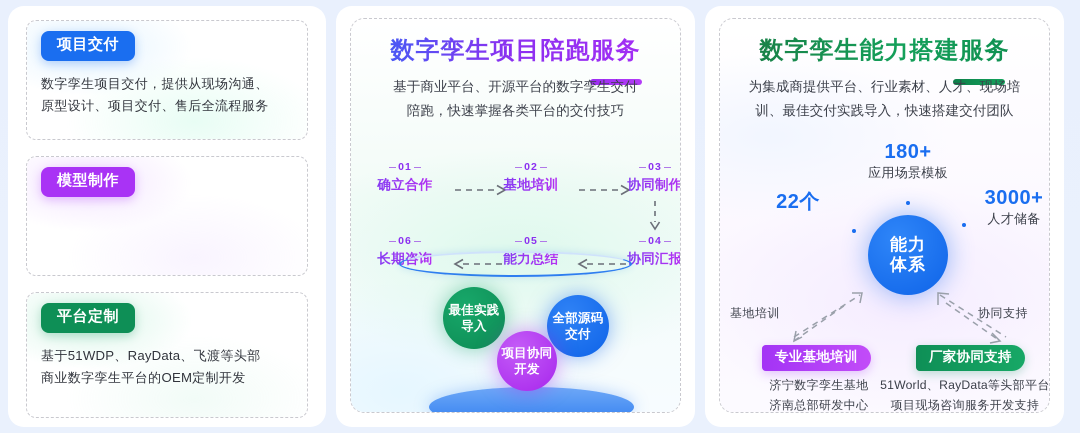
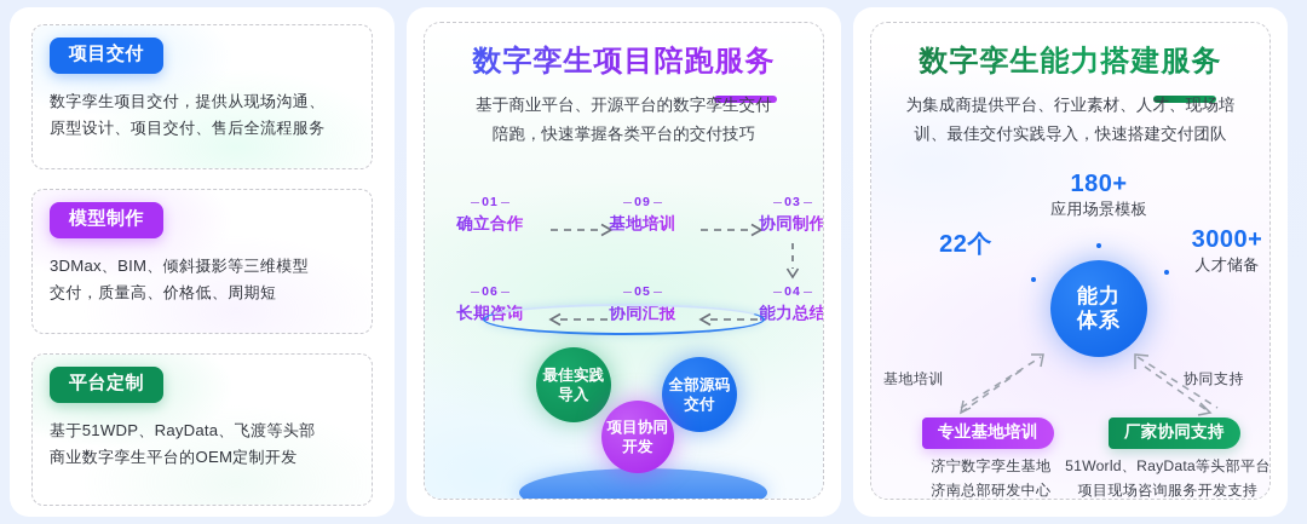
  项目交付
  数字孪生项目交付，提供从现场沟通、
  原型设计、项目交付、售后全流程服务
  模型制作
+ 3DMax、BIM、倾斜摄影等三维模型
+ 交付，质量高、价格低、周期短
  平台定制
  基于51WDP、RayData、飞渡等头部
  商业数字孪生平台的OEM定制开发
  数字孪生项目陪跑服务
  基于商业平台、开源平台的数字孪生交付
  陪跑，快速掌握各类平台的交付技巧
  01
  确立合作
- 02
+ 09
  基地培训
  03
  协同制作
  06
  长期咨询
  05
- 能力总结
+ 协同汇报
  04
- 协同汇报
+ 能力总结
  最佳实践
  导入
  全部源码
  交付
  项目协同
  开发
  数字孪生能力搭建服务
  为集成商提供平台、行业素材、人才、现场培
  训、最佳交付实践导入，快速搭建交付团队
  180+
  应用场景模板
  22个
  3000+
  人才储备
  能力
  体系
  基地培训
  协同支持
  专业基地培训
  厂家协同支持
  济宁数字孪生基地
  济南总部研发中心
  51World、RayData等头部平台
  项目现场咨询服务开发支持
